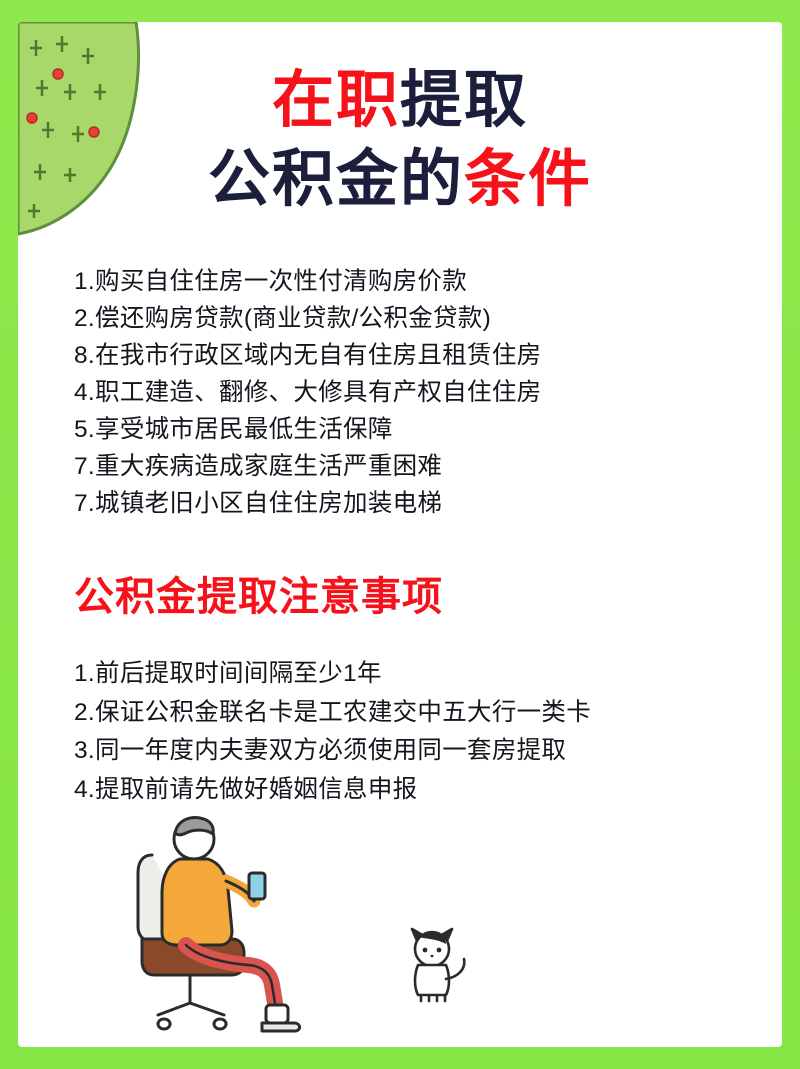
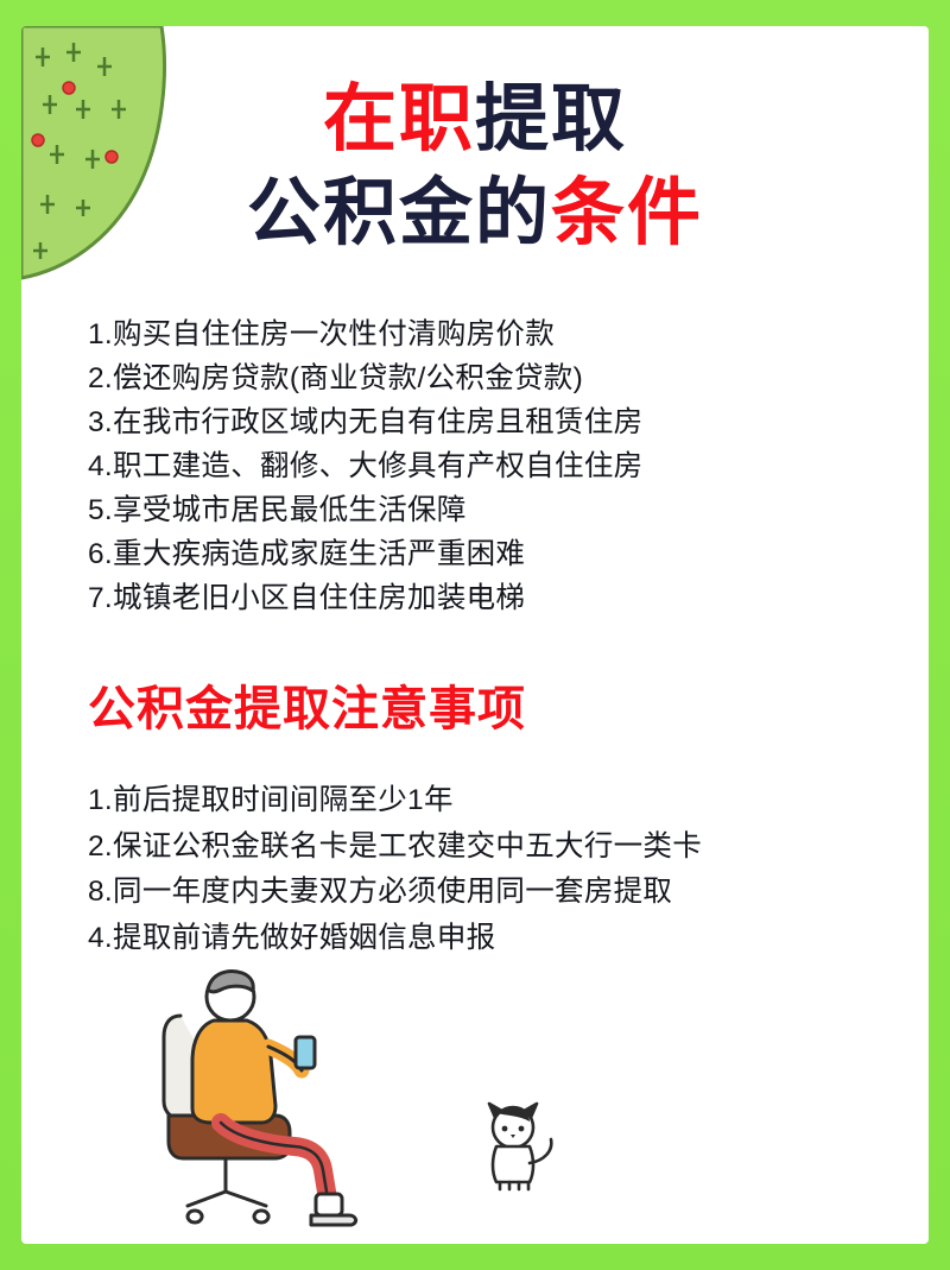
  在职提取
  公积金的条件
  1.购买自住住房一次性付清购房价款
  2.偿还购房贷款(商业贷款/公积金贷款)
- 8.在我市行政区域内无自有住房且租赁住房
+ 3.在我市行政区域内无自有住房且租赁住房
  4.职工建造、翻修、大修具有产权自住住房
  5.享受城市居民最低生活保障
- 7.重大疾病造成家庭生活严重困难
+ 6.重大疾病造成家庭生活严重困难
  7.城镇老旧小区自住住房加装电梯
  公积金提取注意事项
  1.前后提取时间间隔至少1年
  2.保证公积金联名卡是工农建交中五大行一类卡
- 3.同一年度内夫妻双方必须使用同一套房提取
+ 8.同一年度内夫妻双方必须使用同一套房提取
  4.提取前请先做好婚姻信息申报
